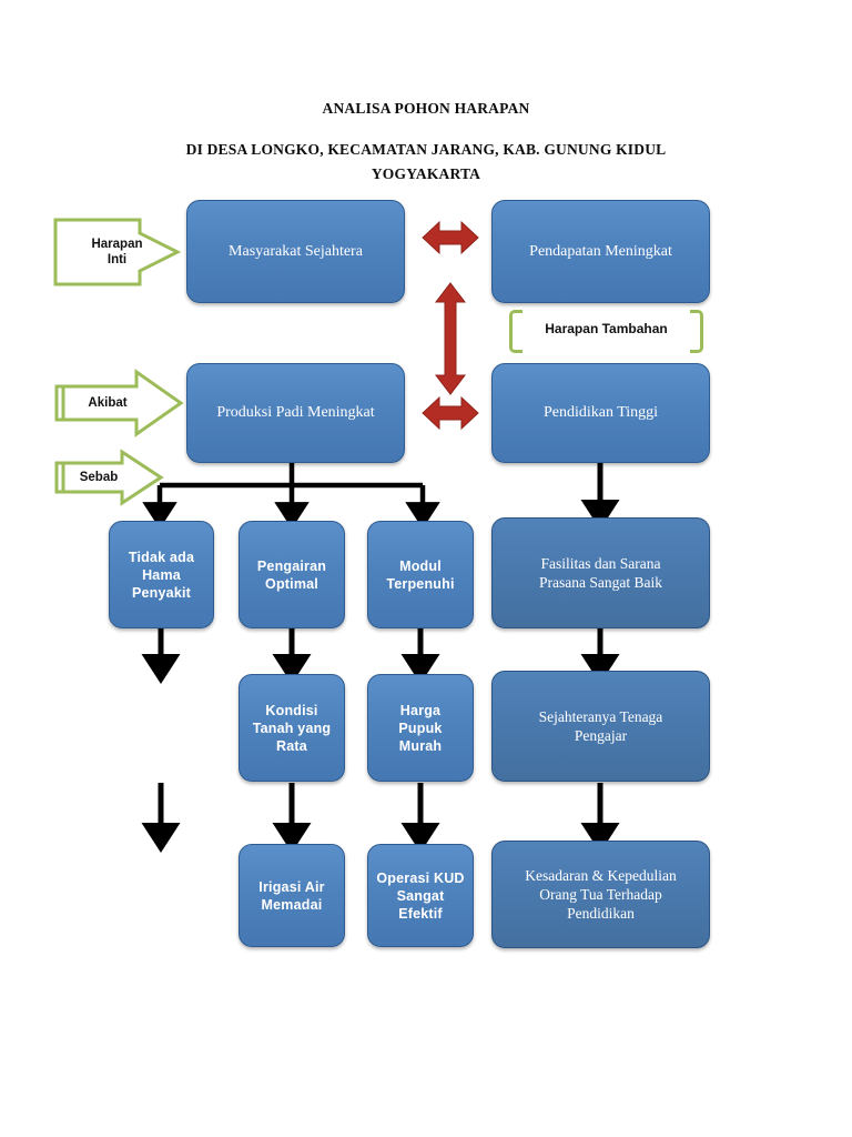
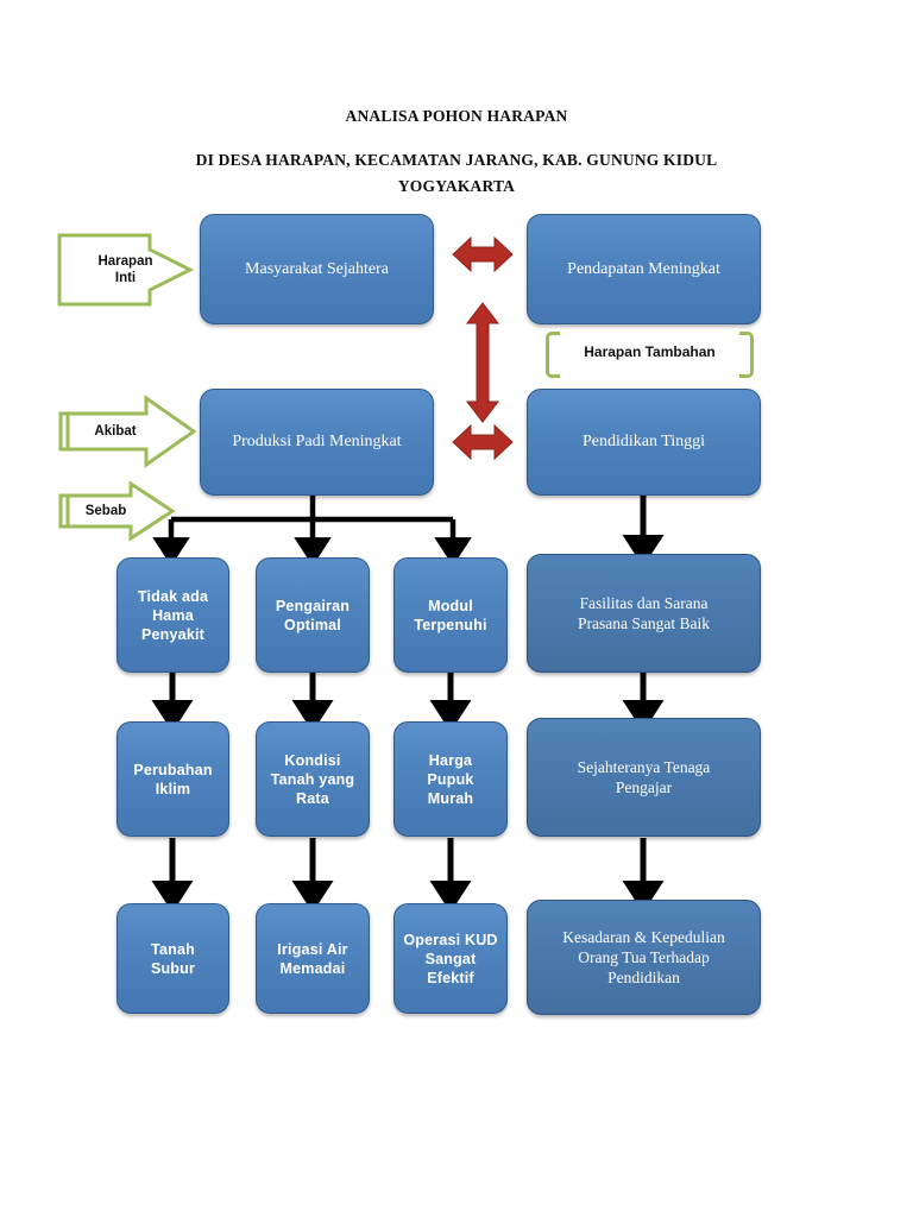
  ANALISA POHON HARAPAN
- DI DESA LONGKO, KECAMATAN JARANG, KAB. GUNUNG KIDUL
+ DI DESA HARAPAN, KECAMATAN JARANG, KAB. GUNUNG KIDUL
  YOGYAKARTA
  Harapan
  Inti
  Akibat
  Sebab
  Harapan Tambahan
  Masyarakat Sejahtera
  Pendapatan Meningkat
  Produksi Padi Meningkat
  Pendidikan Tinggi
  Tidak ada
  Hama
  Penyakit
  Pengairan
  Optimal
  Modul
  Terpenuhi
  Fasilitas dan Sarana
  Prasana Sangat Baik
+ Perubahan
+ Iklim
  Kondisi
  Tanah yang
  Rata
  Harga
  Pupuk
  Murah
  Sejahteranya Tenaga
  Pengajar
+ Tanah
+ Subur
  Irigasi Air
  Memadai
  Operasi KUD
  Sangat
  Efektif
  Kesadaran & Kepedulian
  Orang Tua Terhadap
  Pendidikan
